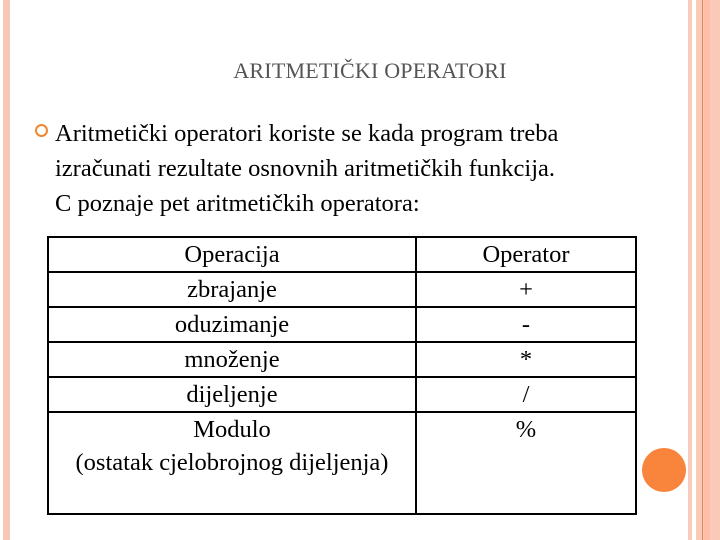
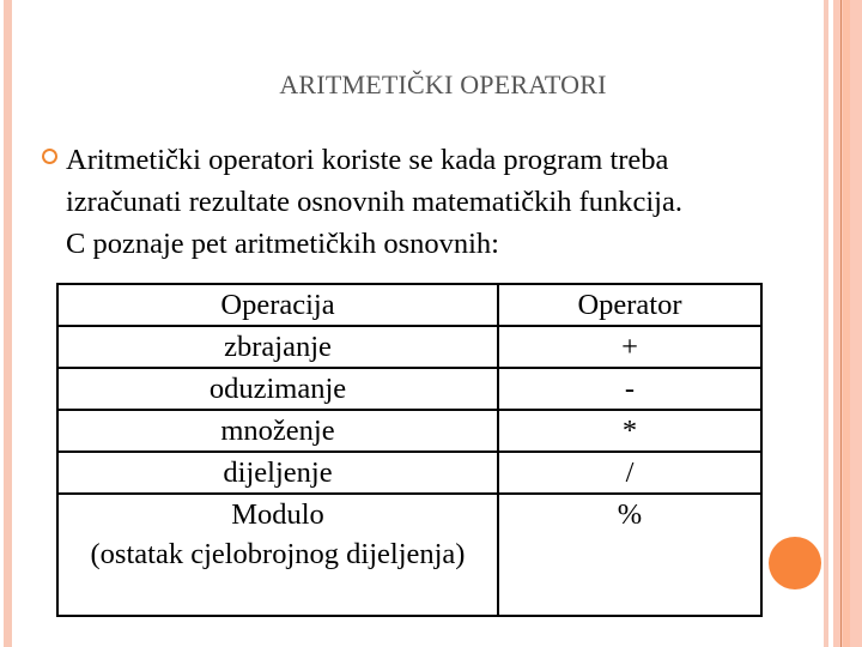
  ARITMETIČKI OPERATORI
  Aritmetički operatori koriste se kada program treba
- izračunati rezultate osnovnih aritmetičkih funkcija.
+ izračunati rezultate osnovnih matematičkih funkcija.
- C poznaje pet aritmetičkih operatora:
+ C poznaje pet aritmetičkih osnovnih:
  Operacija	Operator
  zbrajanje	+
  oduzimanje	-
  množenje	*
  dijeljenje	/
  Modulo (ostatak cjelobrojnog dijeljenja)	%
